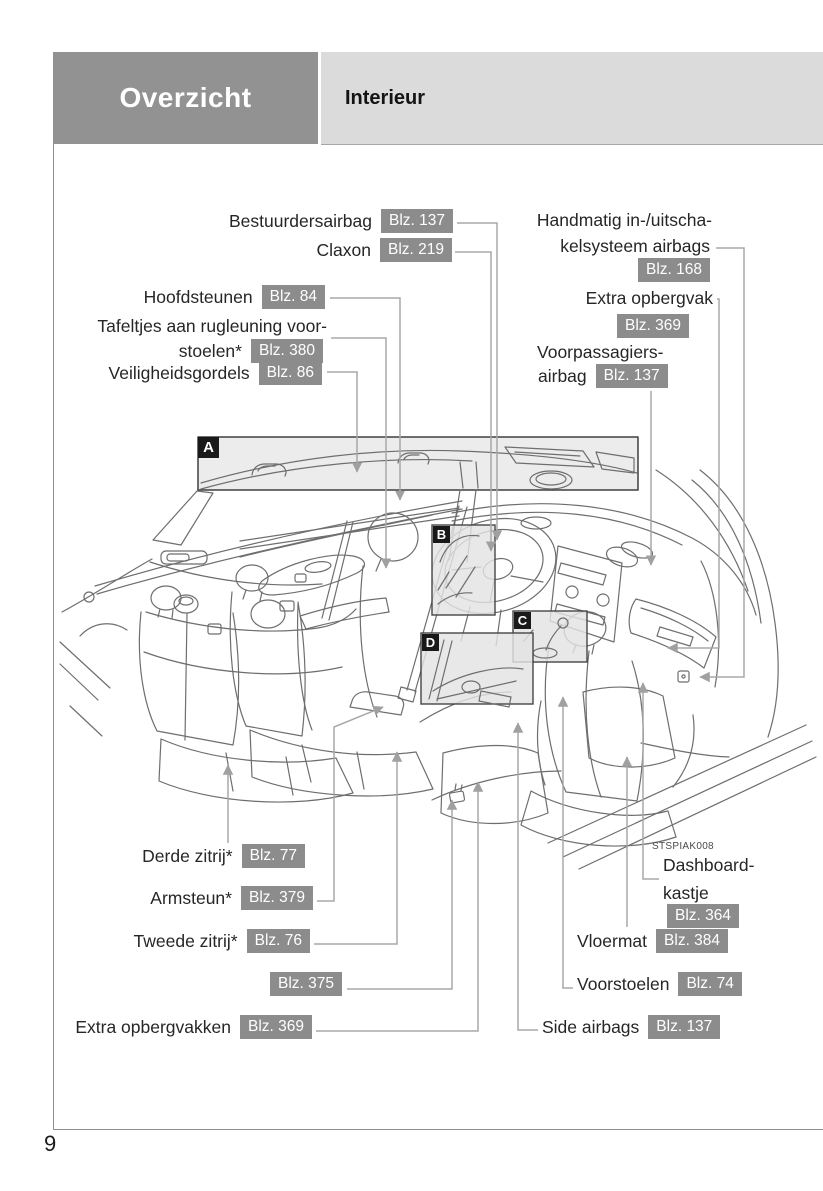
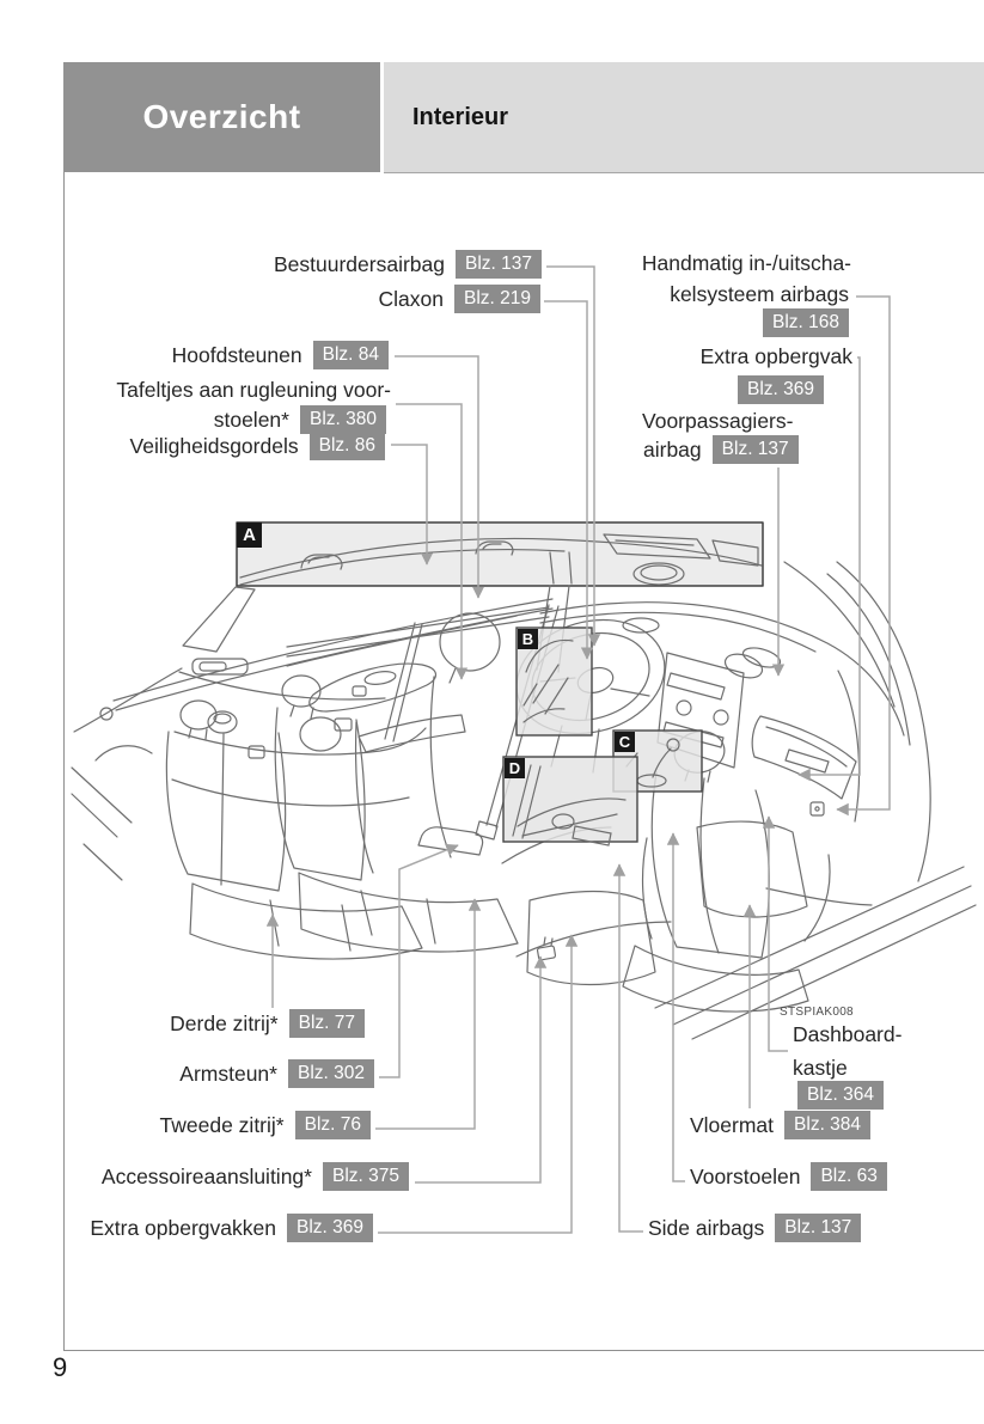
  Overzicht
  Interieur
  A
  B
  C
  D
  Bestuurdersairbag
  Blz. 137
  Claxon
  Blz. 219
  Hoofdsteunen
  Blz. 84
  Tafeltjes aan rugleuning voor-
  stoelen*
  Blz. 380
  Veiligheidsgordels
  Blz. 86
  Handmatig in-/uitscha-
  kelsysteem airbags
  Blz. 168
  Extra opbergvak
  Blz. 369
  Voorpassagiers-
  airbag
  Blz. 137
  Derde zitrij*
  Blz. 77
  Armsteun*
- Blz. 379
+ Blz. 302
  Tweede zitrij*
  Blz. 76
+ Accessoireaansluiting*
  Blz. 375
  Extra opbergvakken
  Blz. 369
  STSPIAK008
  Dashboard-
  kastje
  Blz. 364
  Vloermat
  Blz. 384
  Voorstoelen
- Blz. 74
+ Blz. 63
  Side airbags
  Blz. 137
  9
